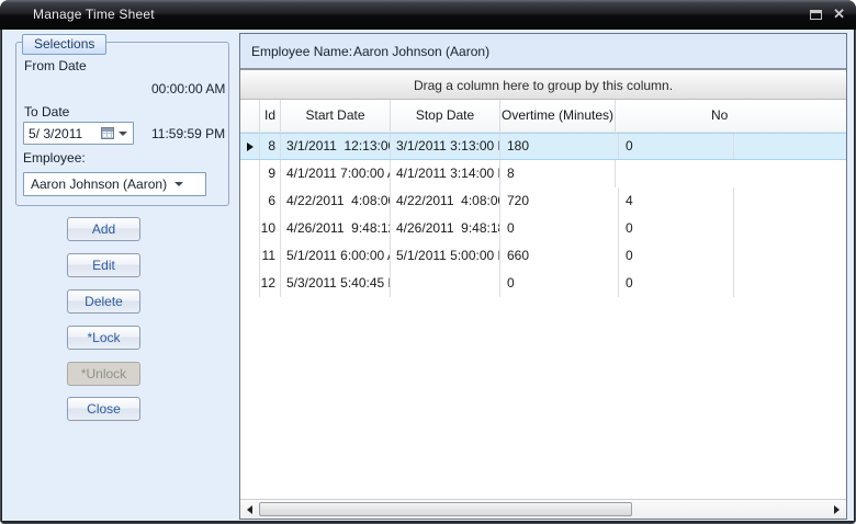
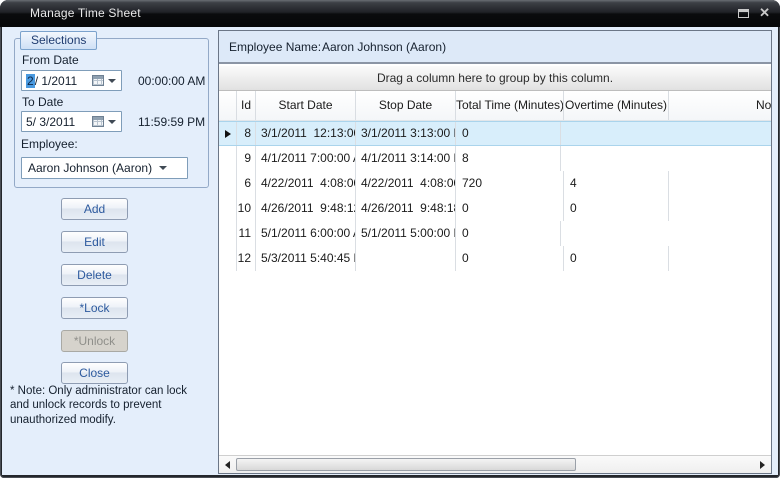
  Manage Time Sheet
  ✕
  Selections
  From Date
+ 2/ 1/2011
  00:00:00 AM
  To Date
  5/ 3/2011
  11:59:59 PM
  Employee:
  Aaron Johnson (Aaron)
  Add
  Edit
  Delete
  *Lock
  *Unlock
  Close
+ * Note: Only administrator can lock and unlock records to prevent unauthorized modify.
  Employee Name:
  Aaron Johnson (Aaron)
  Drag a column here to group by this column.
  Id
  Start Date
  Stop Date
+ Total Time (Minutes)
  Overtime (Minutes)
  No
  8
  3/1/2011 12:13:0
  3/1/2011 3:13:00
- 180
  0
  9
  4/1/2011 7:00:00
  4/1/2011 3:14:00
  8
  6
  4/22/2011 4:08:0
  4/22/2011 4:08:0
  720
  4
  10
  4/26/2011 9:48:1
  4/26/2011 9:48:1
  0
  0
  11
  5/1/2011 6:00:00
  5/1/2011 5:00:00
- 660
  0
  12
  5/3/2011 5:40:45
  0
  0
